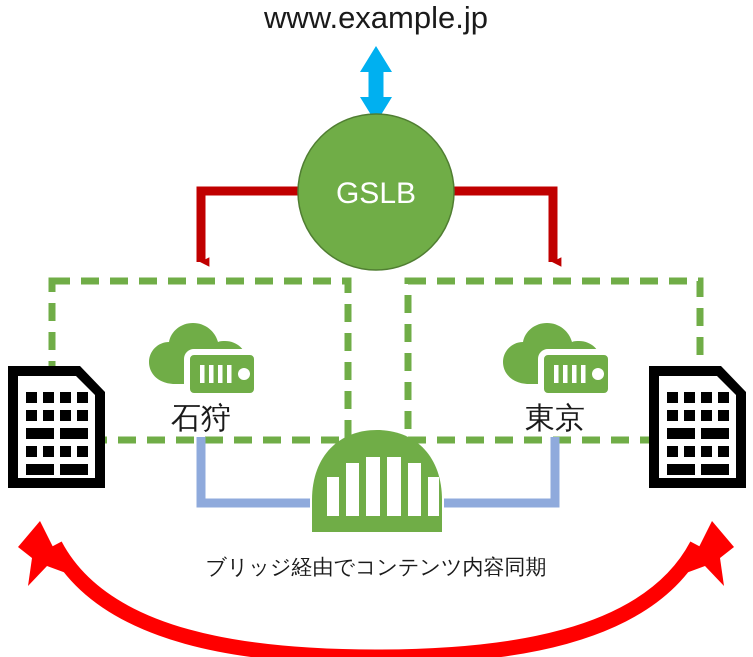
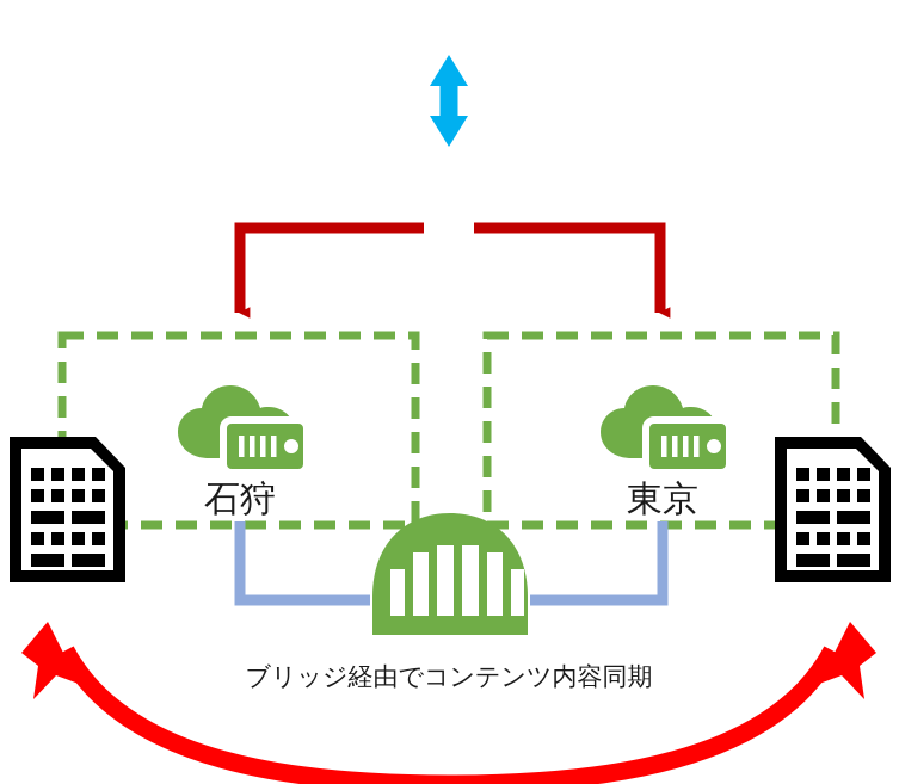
- www.example.jp
- GSLB
  石狩
  東京
  ブリッジ経由でコンテンツ内容同期
